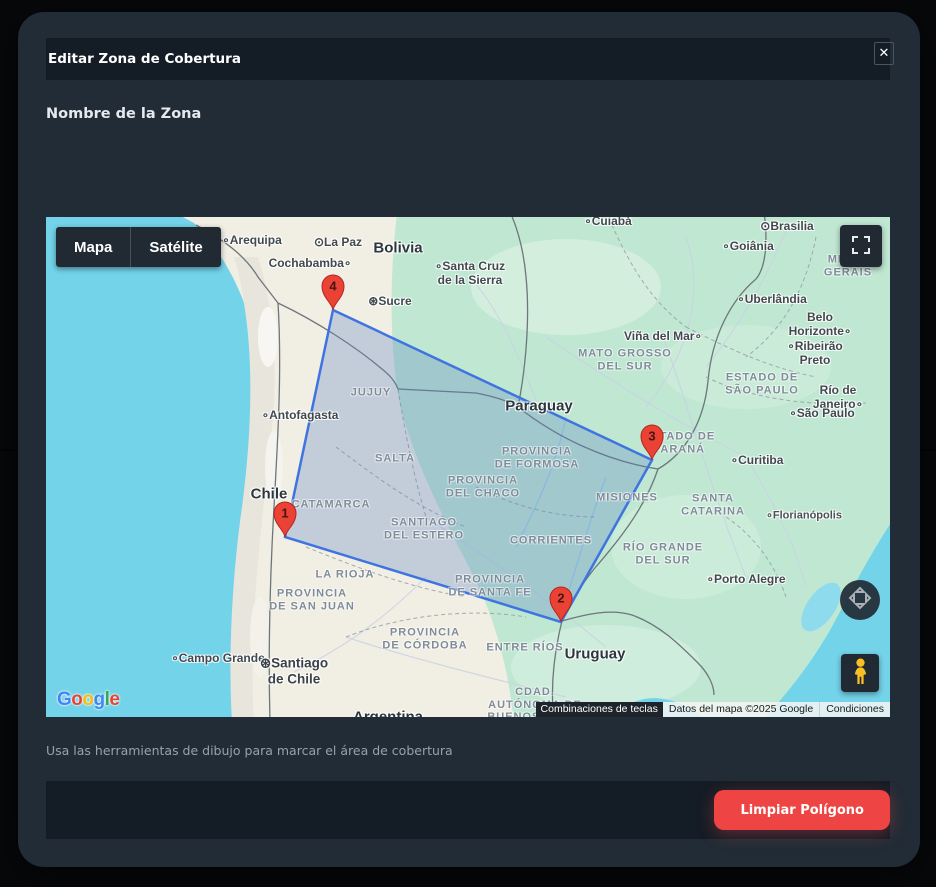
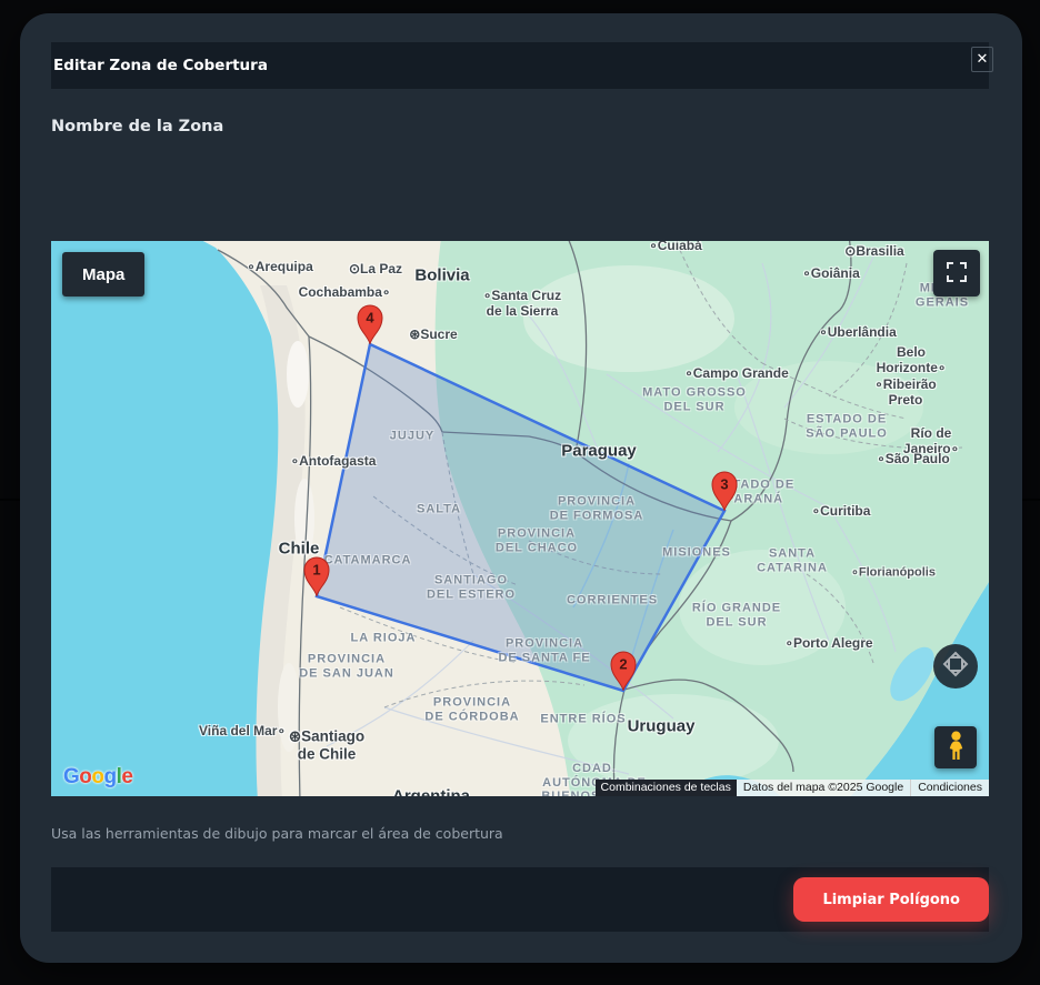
  Editar Zona de Cobertura
  ✕
  Nombre de la Zona
  ∘Arequipa
  ⊙La Paz
  Bolivia
  Cochabamba∘
  ∘Santa Cruz
  de la Sierra
  ⊛Sucre
  ∘Cuiabá
  ⊙Brasilia
  ∘Goiânia
  ∘Uberlândia
  Belo Horizonte∘
  ∘Ribeirão Preto
- Viña del Mar∘
+ ∘Campo Grande
  MATO GROSSO
  DEL SUR
  ESTADO DE
  SÃO PAULO
  Río de Janeiro∘
  ∘São Paulo
  JUJUY
  ∘Antofagasta
  Paraguay
  SALTA
  ARANÁ
  ∘Curitiba
  PROVINCIA
  DE FORMOSA
  PROVINCIA
  DEL CHACO
  MISIONES
  SANTA
  CATARINA
  ∘Florianópolis
  Chile
  CATAMARCA
  SANTIAGO
  DEL ESTERO
  CORRIENTES
  RÍO GRANDE
  DEL SUR
  ∘Porto Alegre
  LA RIOJA
  PROVINCIA
  DE SANTA FE
  PROVINCIA
  DE SAN JUAN
  PROVINCIA
  DE CÓRDOBA
  ENTRE RÍOS
  Uruguay
- ∘Campo Grande
+ Viña del Mar∘
  ⊛Santiago
  de Chile
  CDAD.
  Argentina
  1
  2
  3
  4
  Mapa
- Satélite
  Google
  Combinaciones de teclas
  Datos del mapa ©2025 Google
  Condiciones
  Usa las herramientas de dibujo para marcar el área de cobertura
  Limpiar Polígono
